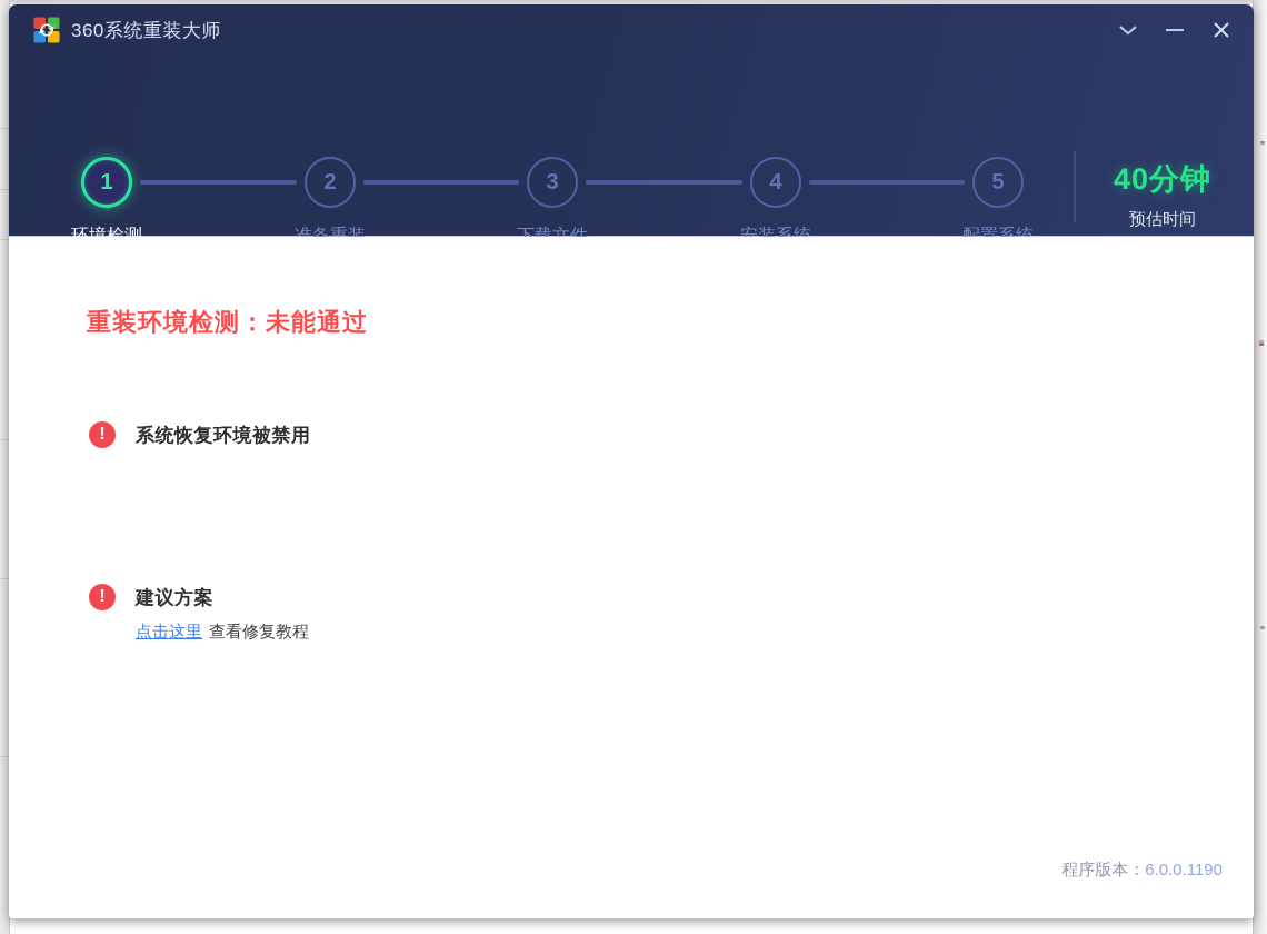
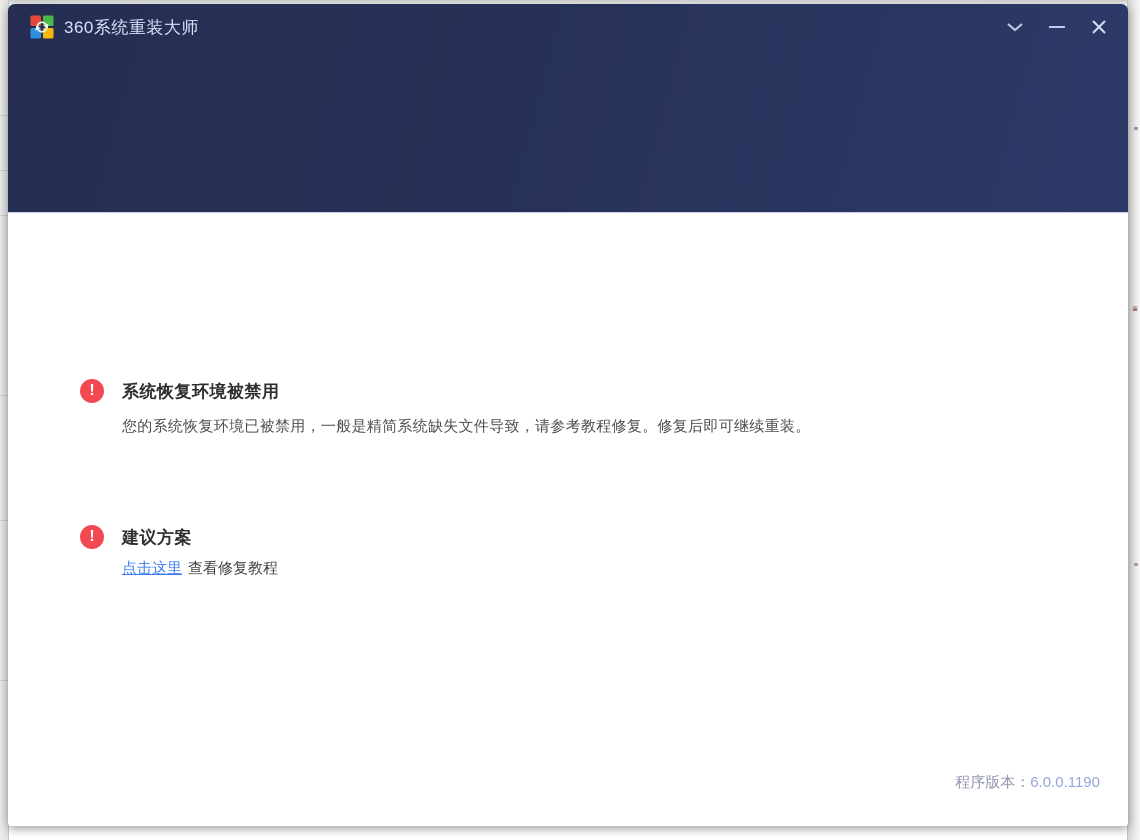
  360系统重装大师
- 1
- 2
- 3
- 4
- 5
- 40分钟
- 预估时间
- 重装环境检测：未能通过
  !
  系统恢复环境被禁用
+ 您的系统恢复环境已被禁用，一般是精简系统缺失文件导致，请参考教程修复。修复后即可继续重装。
  !
  建议方案
  点击这里 查看修复教程
  程序版本：6.0.0.1190
